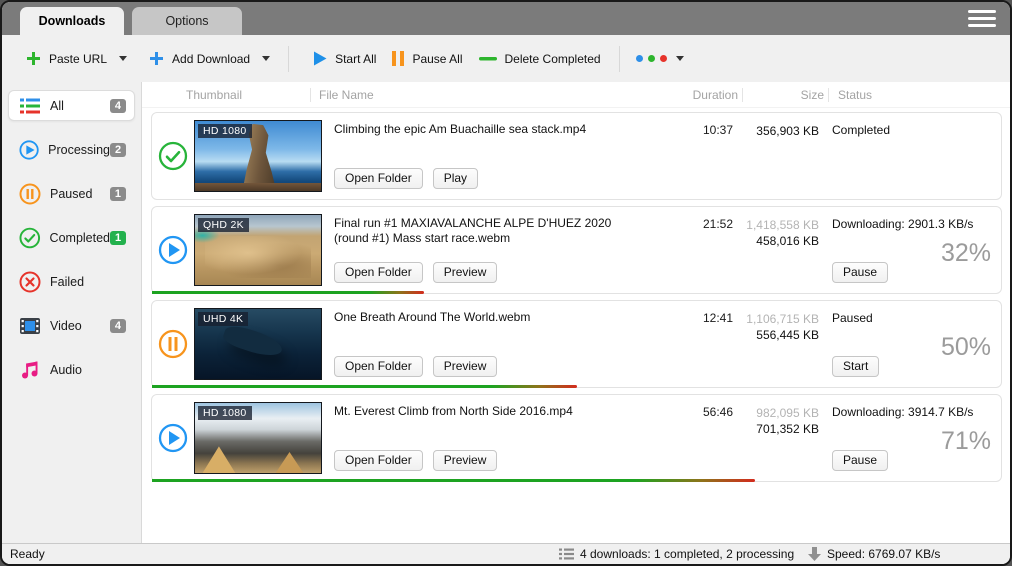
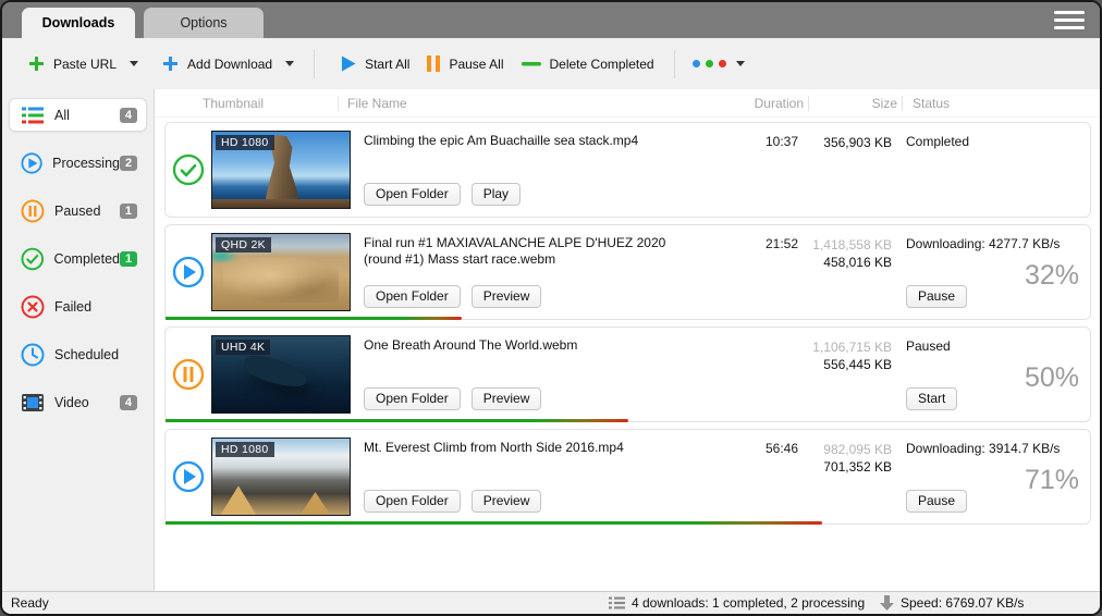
  Downloads
  Options
  Paste URL
  Add Download
  Start All
  Pause All
  Delete Completed
  All
  4
  Processing
  2
  Paused
  1
  Completed
  1
  Failed
+ Scheduled
  Video
  4
- Audio
  Thumbnail
  File Name
  Duration
  Size
  Status
  HD 1080
  Climbing the epic Am Buachaille sea stack.mp4
  Open Folder
  Play
  10:37
  356,903 KB
  Completed
  QHD 2K
  Final run #1 MAXIAVALANCHE ALPE D'HUEZ 2020 (round #1) Mass start race.webm
  Open Folder
  Preview
  21:52
  1,418,558 KB
  458,016 KB
- Downloading: 2901.3 KB/s
+ Downloading: 4277.7 KB/s
  32%
  Pause
  UHD 4K
  One Breath Around The World.webm
  Open Folder
  Preview
- 12:41
  1,106,715 KB
  556,445 KB
  Paused
  50%
  Start
  HD 1080
  Mt. Everest Climb from North Side 2016.mp4
  Open Folder
  Preview
  56:46
  982,095 KB
  701,352 KB
  Downloading: 3914.7 KB/s
  71%
  Pause
  Ready
  4 downloads: 1 completed, 2 processing
  Speed: 6769.07 KB/s
